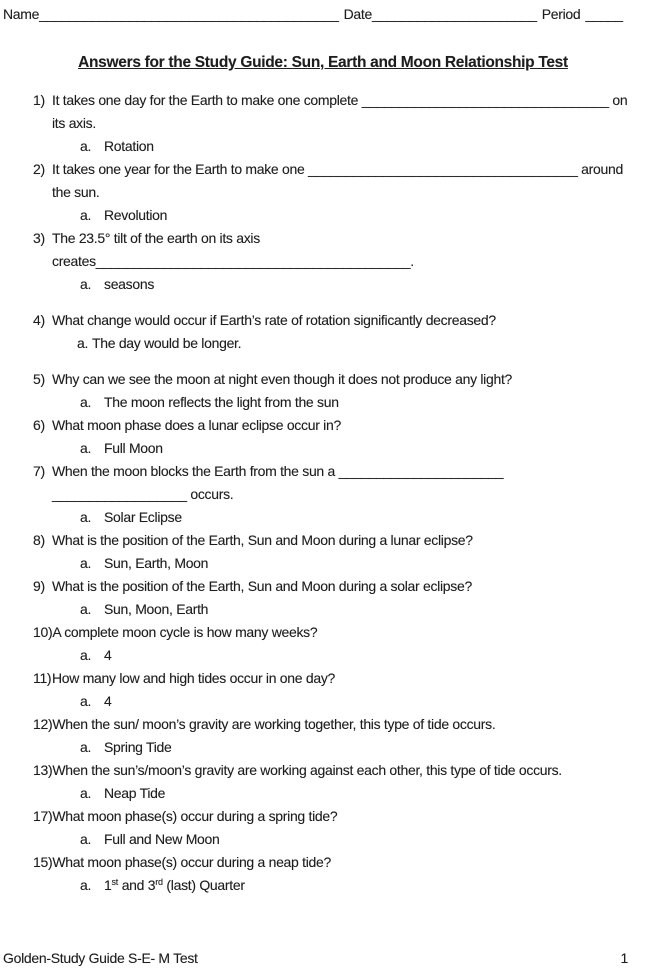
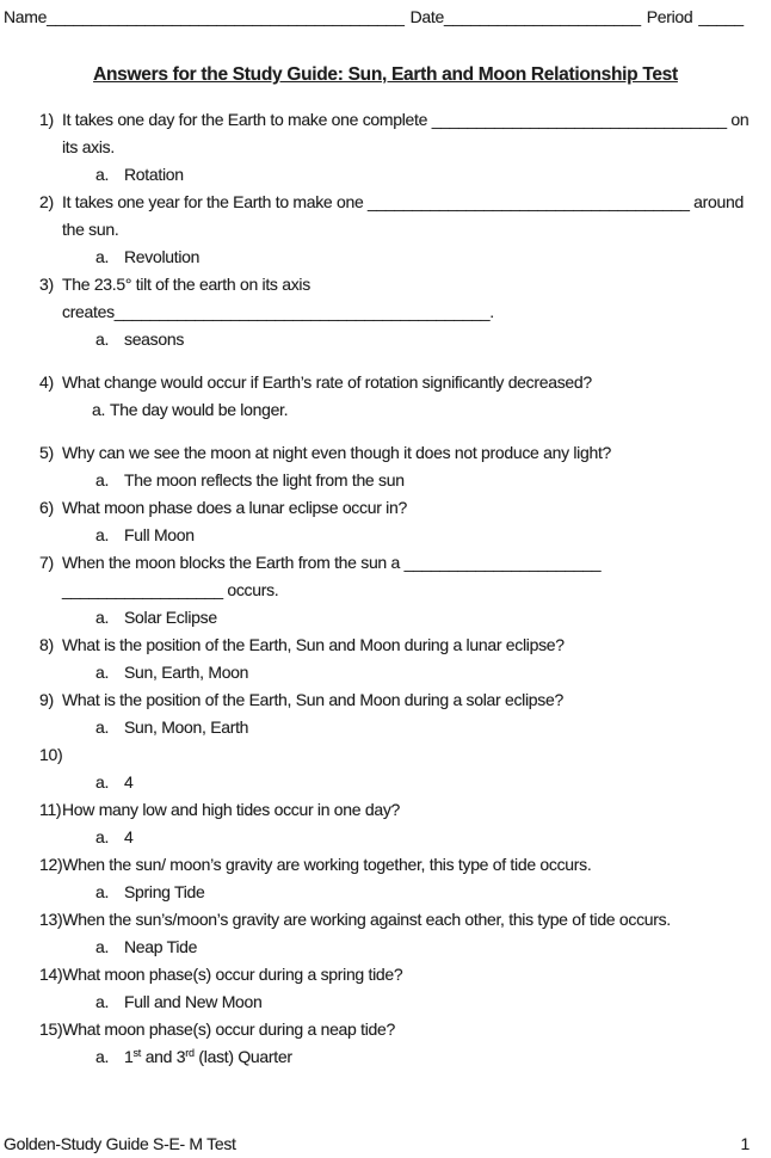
  Name________________________________________ Date______________________ Period _____
  Answers for the Study Guide: Sun, Earth and Moon Relationship Test
  1)
  It takes one day for the Earth to make one complete _________________________________ on
  its axis.
  a.
  Rotation
  2)
  It takes one year for the Earth to make one ____________________________________ around
  the sun.
  a.
  Revolution
  3)
  The 23.5° tilt of the earth on its axis
  creates__________________________________________.
  a.
  seasons
  4)
  What change would occur if Earth’s rate of rotation significantly decreased?
  a.
  The day would be longer.
  5)
  Why can we see the moon at night even though it does not produce any light?
  a.
  The moon reflects the light from the sun
  6)
  What moon phase does a lunar eclipse occur in?
  a.
  Full Moon
  7)
  When the moon blocks the Earth from the sun a ______________________
  __________________ occurs.
  a.
  Solar Eclipse
  8)
  What is the position of the Earth, Sun and Moon during a lunar eclipse?
  a.
  Sun, Earth, Moon
  9)
  What is the position of the Earth, Sun and Moon during a solar eclipse?
  a.
  Sun, Moon, Earth
  10)
- A complete moon cycle is how many weeks?
  a.
  4
  11)
  How many low and high tides occur in one day?
  a.
  4
  12)
  When the sun/ moon’s gravity are working together, this type of tide occurs.
  a.
  Spring Tide
  13)
  When the sun’s/moon’s gravity are working against each other, this type of tide occurs.
  a.
  Neap Tide
- 17)
+ 14)
  What moon phase(s) occur during a spring tide?
  a.
  Full and New Moon
  15)
  What moon phase(s) occur during a neap tide?
  a.
  1st and 3rd (last) Quarter
  Golden-Study Guide S-E- M Test
  1
